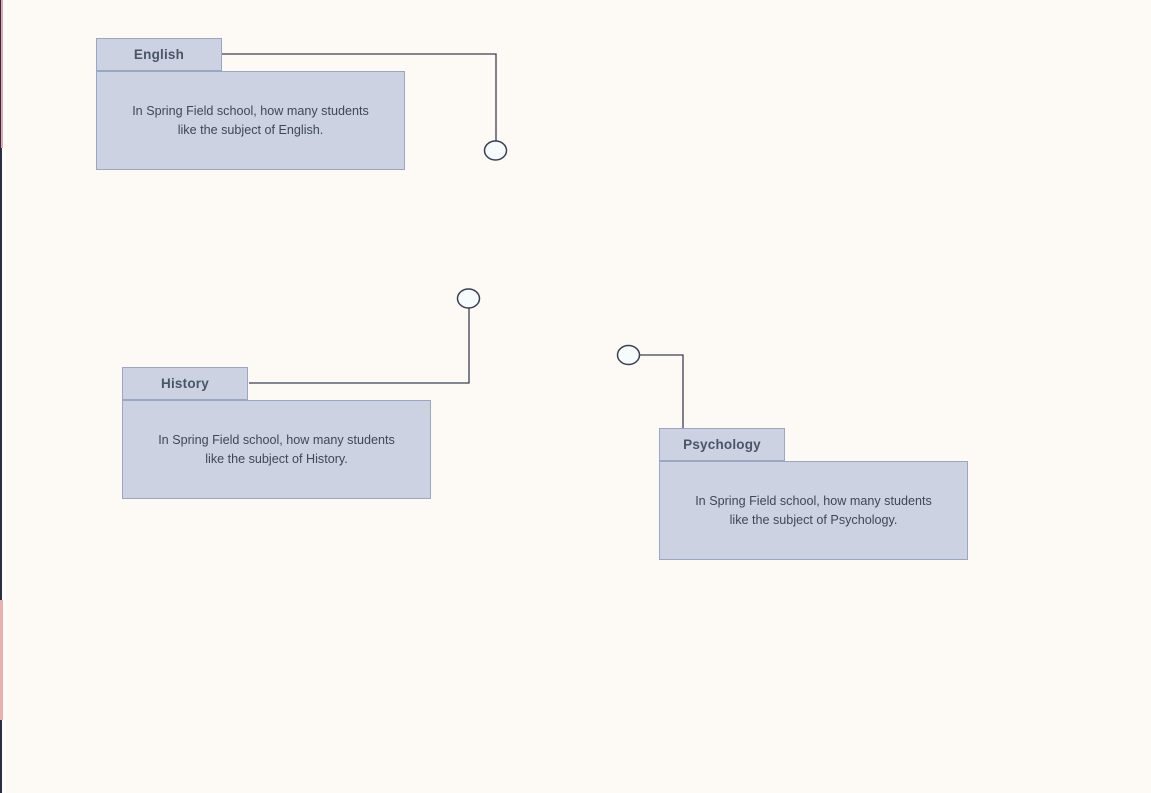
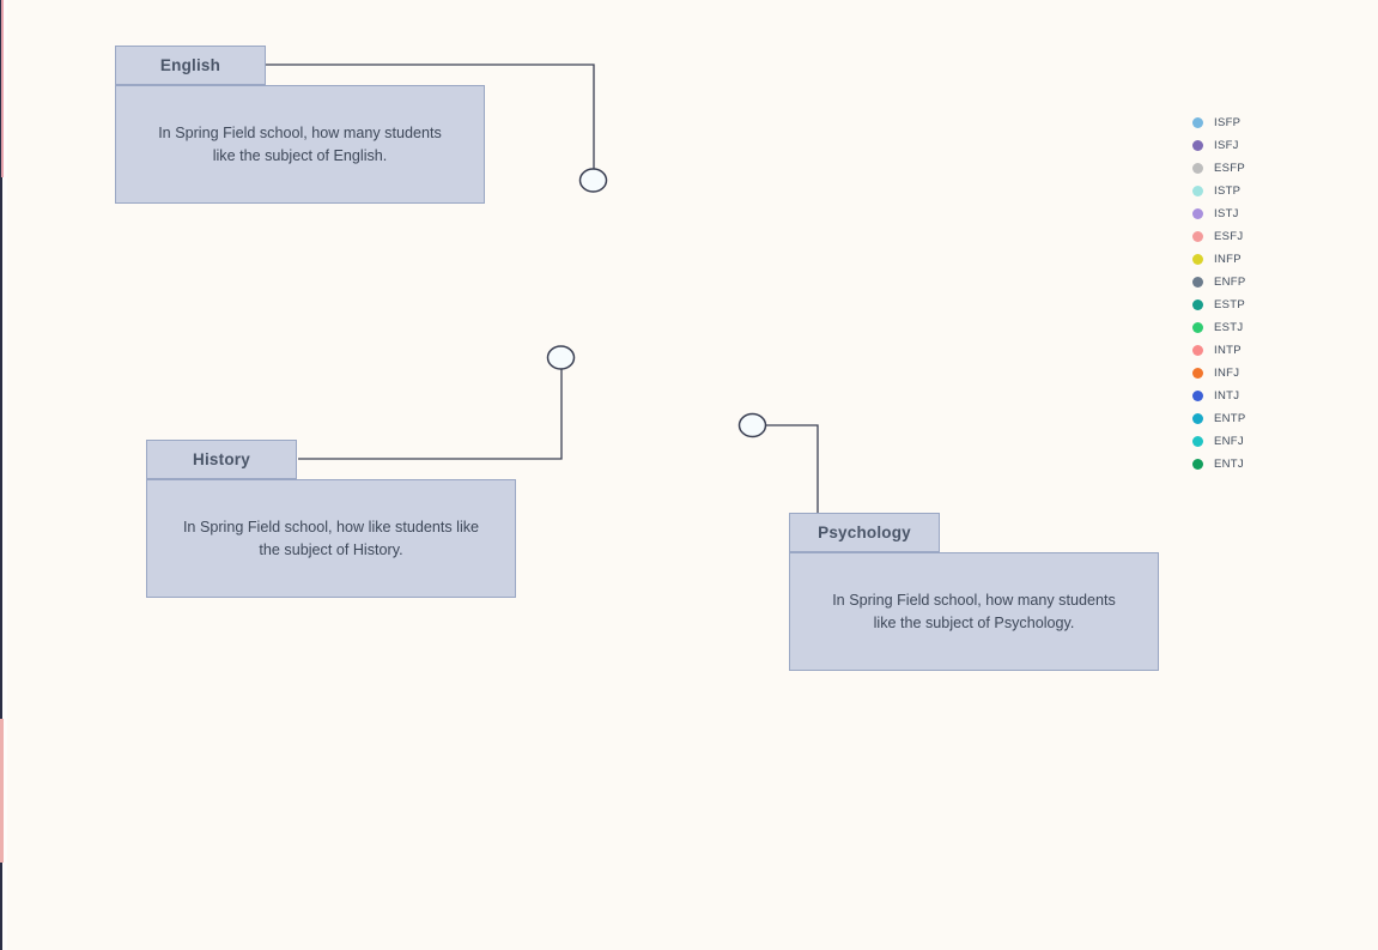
  English
  In Spring Field school, how many students like the subject of English.
  History
- In Spring Field school, how many students like the subject of History.
+ In Spring Field school, how like students like the subject of History.
  Psychology
  In Spring Field school, how many students like the subject of Psychology.
+ ISFP
+ ISFJ
+ ESFP
+ ISTP
+ ISTJ
+ ESFJ
+ INFP
+ ENFP
+ ESTP
+ ESTJ
+ INTP
+ INFJ
+ INTJ
+ ENTP
+ ENFJ
+ ENTJ
